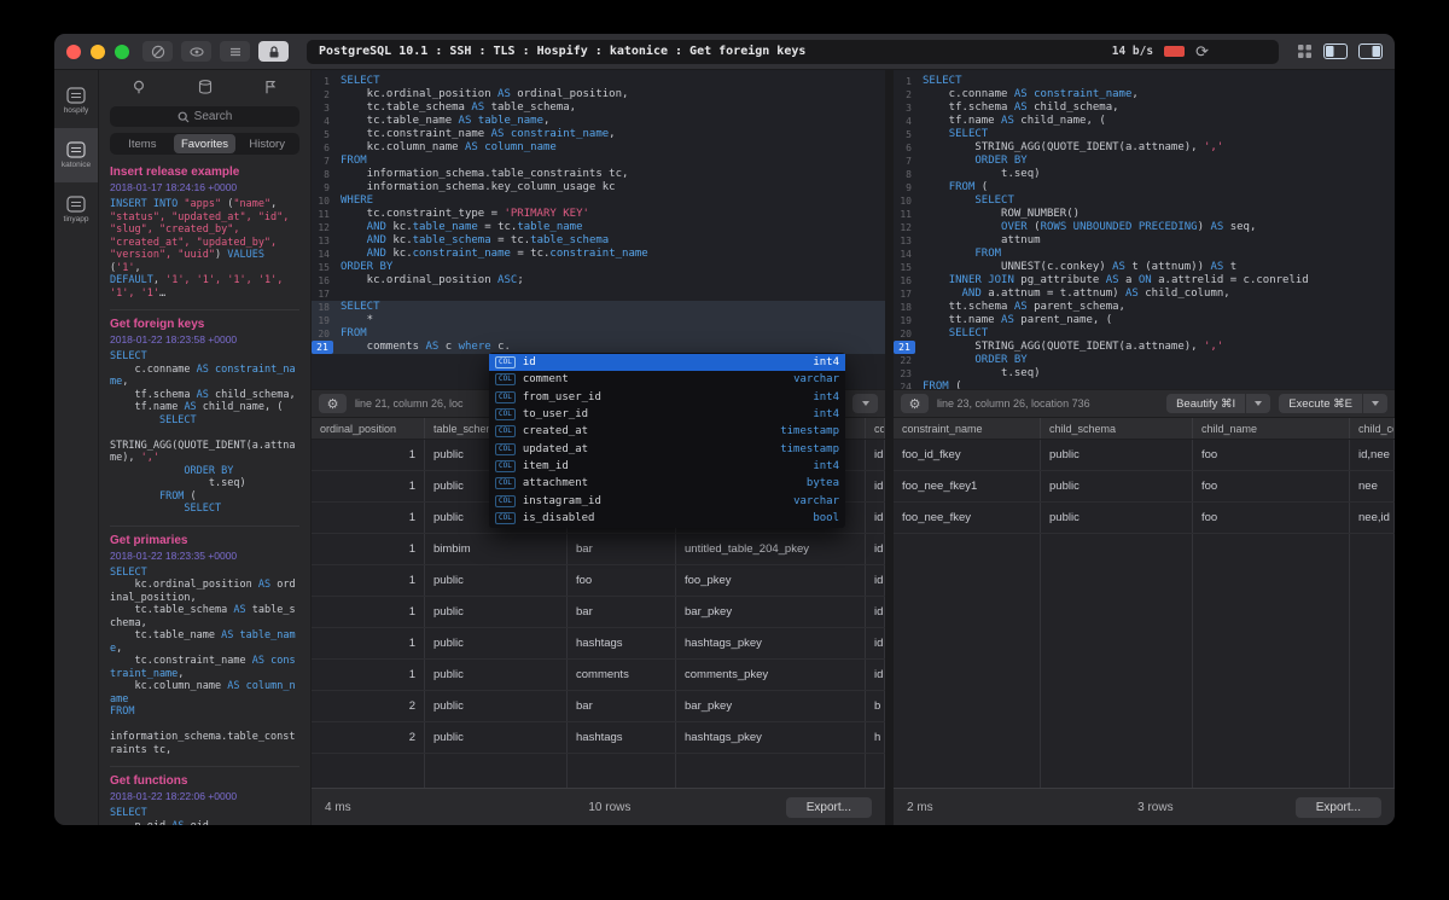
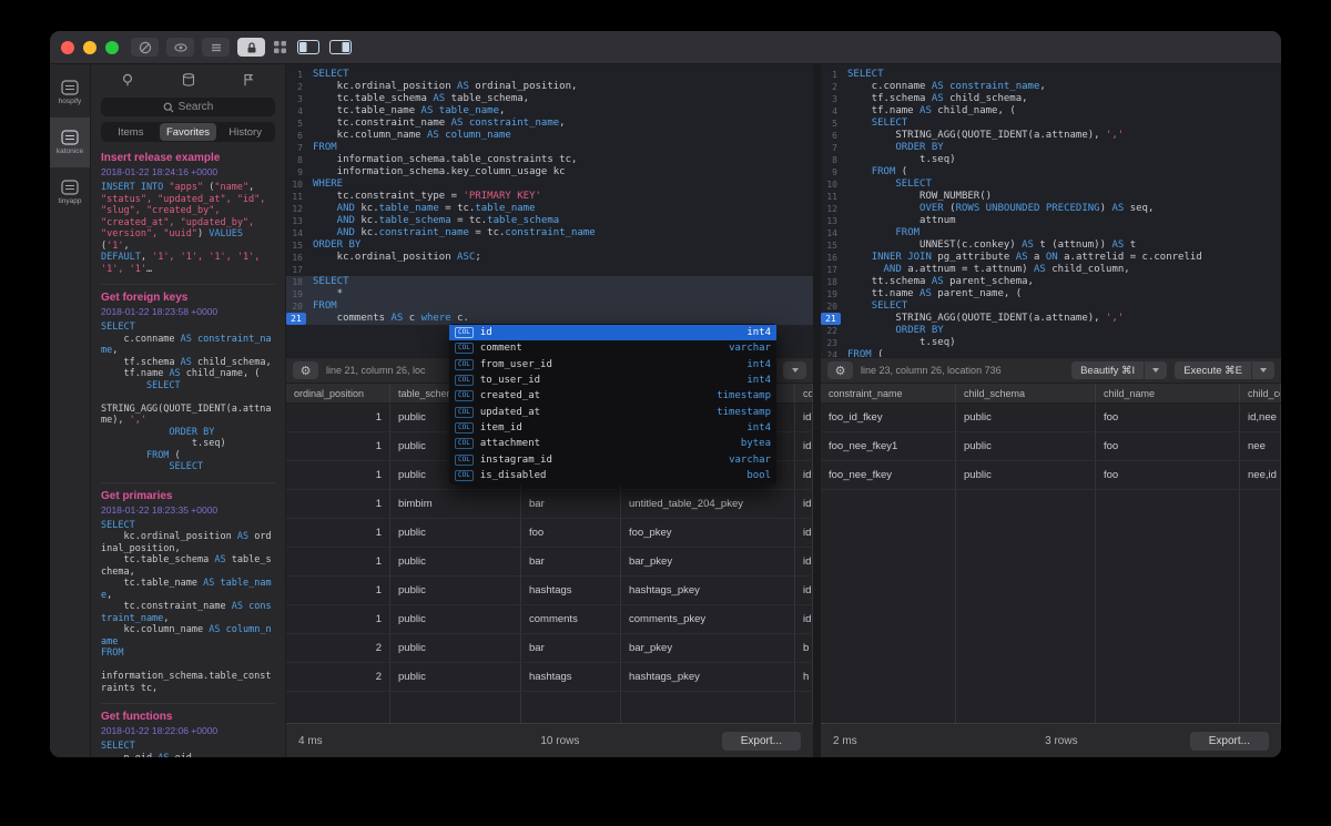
- PostgreSQL 10.1 : SSH : TLS : Hospify : katonice : Get foreign keys
- 14 b/s
- ⟳
  Search
  Items
  Favorites
  History
  Insert release example
- 2018-01-17 18:24:16 +0000
+ 2018-01-22 18:24:16 +0000
  INSERT INTO "apps" ("name",
  "status", "updated_at", "id",
  "slug", "created_by",
  "created_at", "updated_by",
  "version", "uuid") VALUES ('1',
  DEFAULT, '1', '1', '1', '1', '1', '1'…
  Get foreign keys
  2018-01-22 18:23:58 +0000
  SELECT
  c.conname AS constraint_name,
  tf.schema AS child_schema,
  tf.name AS child_name, (
  SELECT
  STRING_AGG(QUOTE_IDENT(a.attname), ','
  ORDER BY
  t.seq)
  FROM (
  SELECT
  Get primaries
  2018-01-22 18:23:35 +0000
  SELECT
  kc.ordinal_position AS ordinal_position,
  tc.table_schema AS table_schema,
  tc.table_name AS table_name,
  tc.constraint_name AS constraint_name,
  kc.column_name AS column_name
  FROM
  information_schema.table_constraints tc,
  Get functions
  2018-01-22 18:22:06 +0000
  SELECT
  1
  SELECT
  2
  kc.ordinal_position AS ordinal_position,
  3
  tc.table_schema AS table_schema,
  4
  tc.table_name AS table_name,
  5
  tc.constraint_name AS constraint_name,
  6
  kc.column_name AS column_name
  7
  FROM
  8
  information_schema.table_constraints tc,
  9
  information_schema.key_column_usage kc
  10
  WHERE
  11
  tc.constraint_type = 'PRIMARY KEY'
  12
  AND kc.table_name = tc.table_name
  13
  AND kc.table_schema = tc.table_schema
  14
  AND kc.constraint_name = tc.constraint_name
  15
  ORDER BY
  16
  kc.ordinal_position ASC;
  17
  18
  SELECT
  19
  *
  20
  FROM
  21
  comments AS c where c.
  ⚙
  line 21, column 26, loc
  ordinal_position
  table_sche
  1
  public
  id
  1
  public
  id
  1
  public
  id
  1
  bimbim
  bar
  untitled_table_204_pkey
  id
  1
  public
  foo
  foo_pkey
  id
  1
  public
  bar
  bar_pkey
  id
  1
  public
  hashtags
  hashtags_pkey
  id
  1
  public
  comments
  comments_pkey
  id
  2
  public
  bar
  bar_pkey
  b
  2
  public
  hashtags
  hashtags_pkey
  h
  4 ms
  10 rows
  Export...
  1
  SELECT
  2
  c.conname AS constraint_name,
  3
  tf.schema AS child_schema,
  4
  tf.name AS child_name, (
  5
  SELECT
  6
  STRING_AGG(QUOTE_IDENT(a.attname), ','
  7
  ORDER BY
  8
  t.seq)
  9
  FROM (
  10
  SELECT
  11
  ROW_NUMBER()
  12
  OVER (ROWS UNBOUNDED PRECEDING) AS seq,
  13
  attnum
  14
  FROM
  15
  UNNEST(c.conkey) AS t (attnum)) AS t
  16
  INNER JOIN pg_attribute AS a ON a.attrelid = c.conrelid
  17
  AND a.attnum = t.attnum) AS child_column,
  18
  tt.schema AS parent_schema,
  19
  tt.name AS parent_name, (
  20
  SELECT
  21
  STRING_AGG(QUOTE_IDENT(a.attname), ','
  22
  ORDER BY
  23
  t.seq)
  24
  FROM (
  ⚙
  line 23, column 26, location 736
  Beautify ⌘I
  Execute ⌘E
  constraint_name
  child_schema
  child_name
  foo_id_fkey
  public
  foo
  id,nee
  foo_nee_fkey1
  public
  foo
  nee
  foo_nee_fkey
  public
  foo
  nee,id
  2 ms
  3 rows
  Export...
  id
  int4
  comment
  varchar
  from_user_id
  int4
  to_user_id
  int4
  created_at
  timestamp
  updated_at
  timestamp
  item_id
  int4
  attachment
  bytea
  instagram_id
  varchar
  is_disabled
  bool
